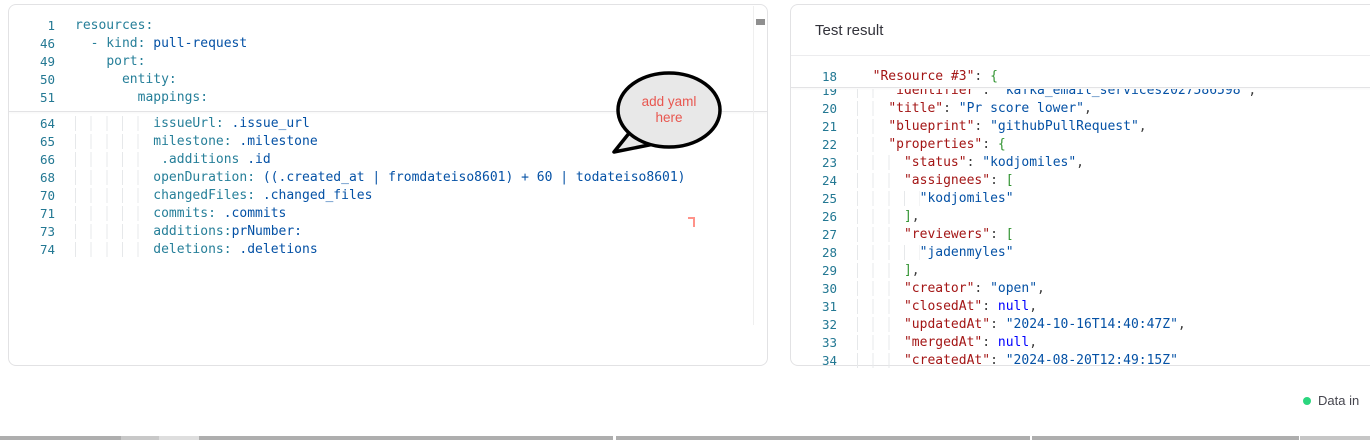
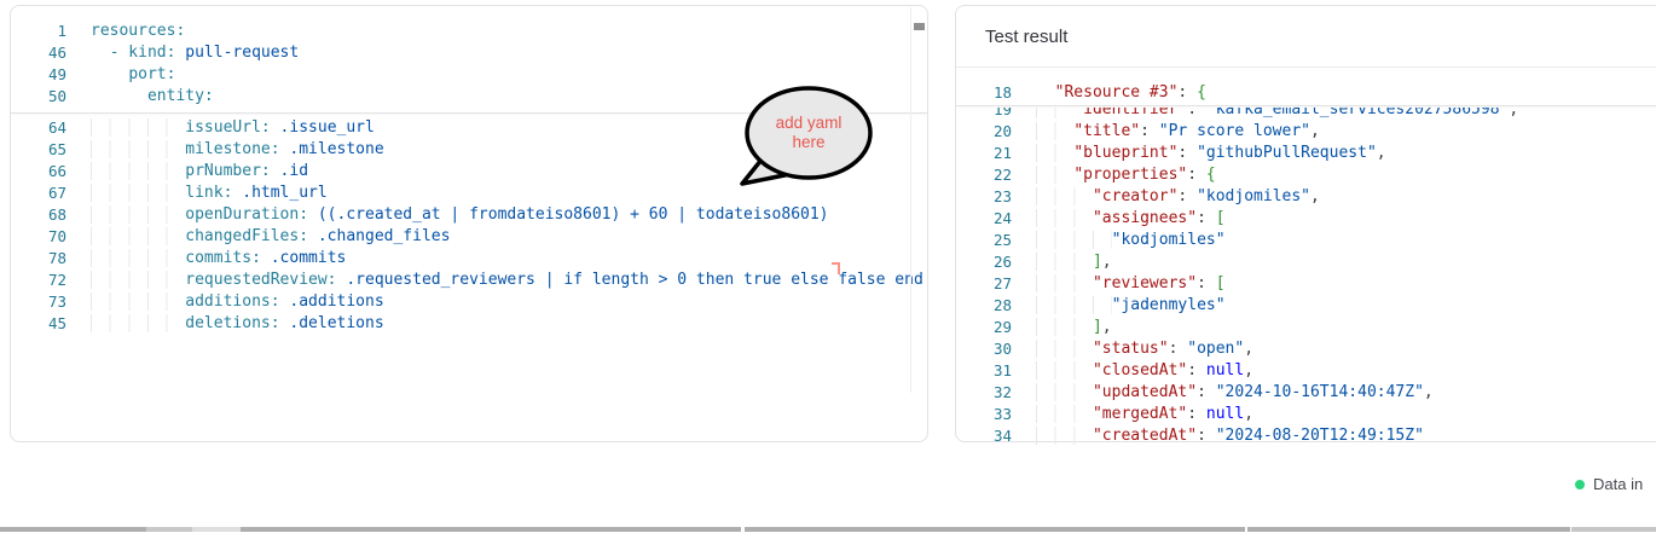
  1
  resources:
  46
  - kind: pull-request
  49
  port:
  50
  entity:
- 51
- mappings:
  64
  issueUrl: .issue_url
  65
  milestone: .milestone
  66
- .additions .id
+ prNumber: .id
+ 67
+ link: .html_url
  68
  openDuration: ((.created_at | fromdateiso8601) + 60 | todateiso8601)
  70
  changedFiles: .changed_files
- 71
+ 78
  commits: .commits
+ 72
+ requestedReview: .requested_reviewers | if length > 0 then true else false end
  73
- additions:prNumber:
+ additions: .additions
- 74
+ 45
  deletions: .deletions
  Test result
  18
  "Resource #3": {
  19
  "identifier": "kafka_email_services2027586598",
  20
  "title": "Pr score lower",
  21
  "blueprint": "githubPullRequest",
  22
  "properties": {
  23
- "status": "kodjomiles",
+ "creator": "kodjomiles",
  24
  "assignees": [
  25
  "kodjomiles"
  26
  ],
  27
  "reviewers": [
  28
  "jadenmyles"
  29
  ],
  30
- "creator": "open",
+ "status": "open",
  31
  "closedAt": null,
  32
  "updatedAt": "2024-10-16T14:40:47Z",
  33
  "mergedAt": null,
  34
  "createdAt": "2024-08-20T12:49:15Z"
  add yaml
  here
  Data in
